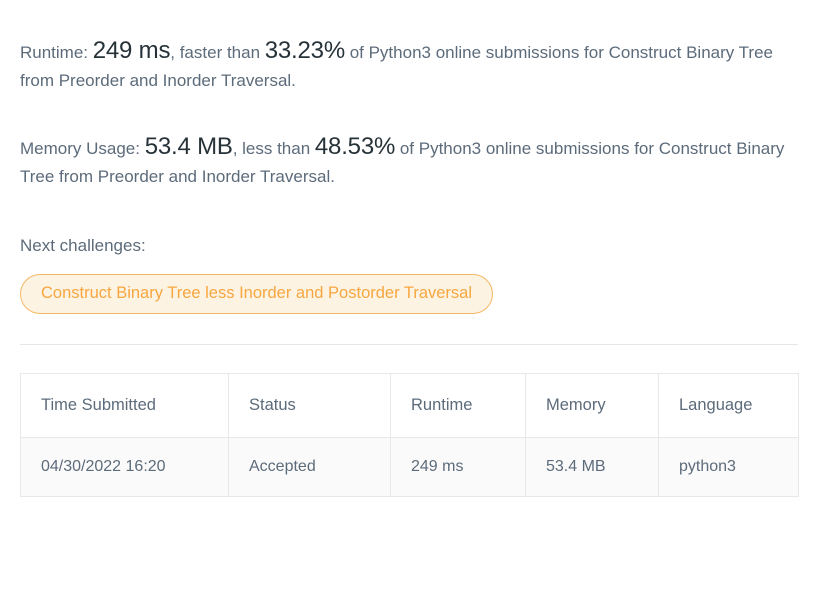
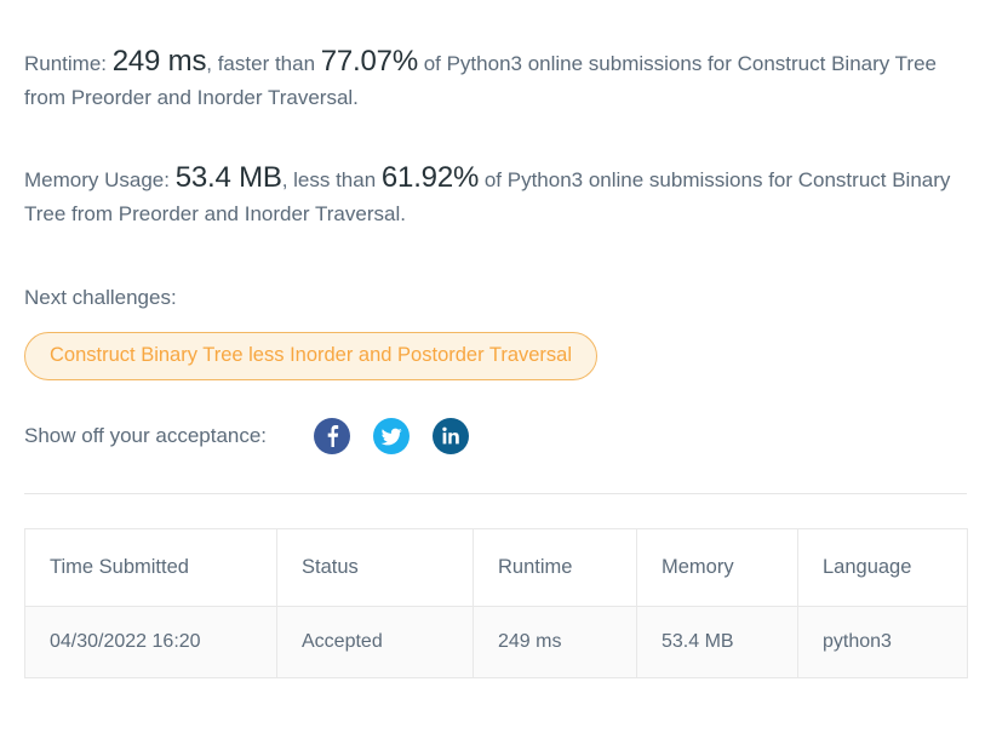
- Runtime: 249 ms, faster than 33.23% of Python3 online submissions for Construct Binary Tree from Preorder and Inorder Traversal.
+ Runtime: 249 ms, faster than 77.07% of Python3 online submissions for Construct Binary Tree from Preorder and Inorder Traversal.
- Memory Usage: 53.4 MB, less than 48.53% of Python3 online submissions for Construct Binary Tree from Preorder and Inorder Traversal.
+ Memory Usage: 53.4 MB, less than 61.92% of Python3 online submissions for Construct Binary Tree from Preorder and Inorder Traversal.
  Next challenges:
  Construct Binary Tree less Inorder and Postorder Traversal
+ Show off your acceptance:
  Time Submitted	Status	Runtime	Memory	Language
  04/30/2022 16:20	Accepted	249 ms	53.4 MB	python3
